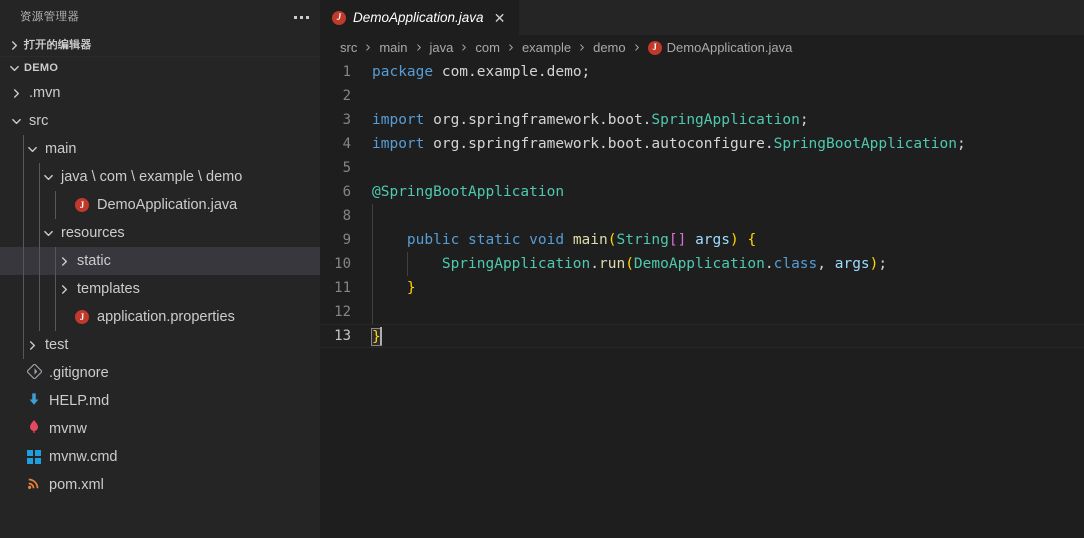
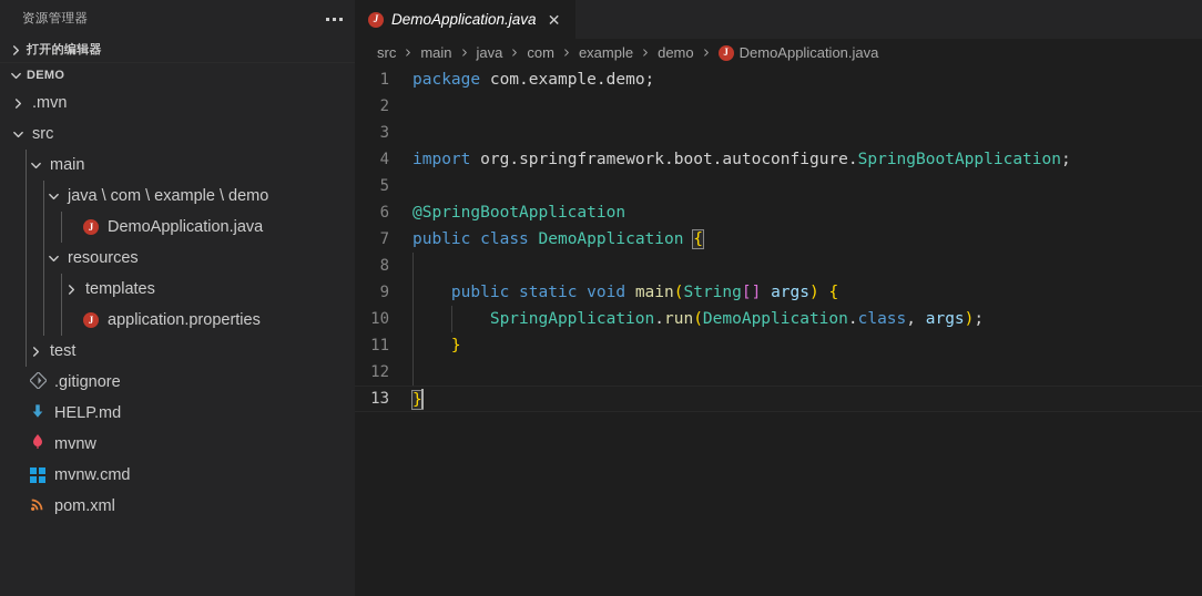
  资源管理器
  打开的编辑器
  DEMO
  .mvn
  src
  main
  java \ com \ example \ demo
  J
  DemoApplication.java
  resources
- static
  templates
  J
  application.properties
  test
  .gitignore
  HELP.md
  mvnw
  mvnw.cmd
  pom.xml
  J
  DemoApplication.java
  ✕
  src
  main
  java
  com
  example
  demo
  J
  DemoApplication.java
  1
  package com.example.demo;
  2
  3
- import org.springframework.boot.SpringApplication;
  4
  import org.springframework.boot.autoconfigure.SpringBootApplication;
  5
  6
  @SpringBootApplication
+ 7
+ public class DemoApplication {
  8
  9
  public static void main(String[] args) {
  10
  SpringApplication.run(DemoApplication.class, args);
  11
  }
  12
  13
  }
